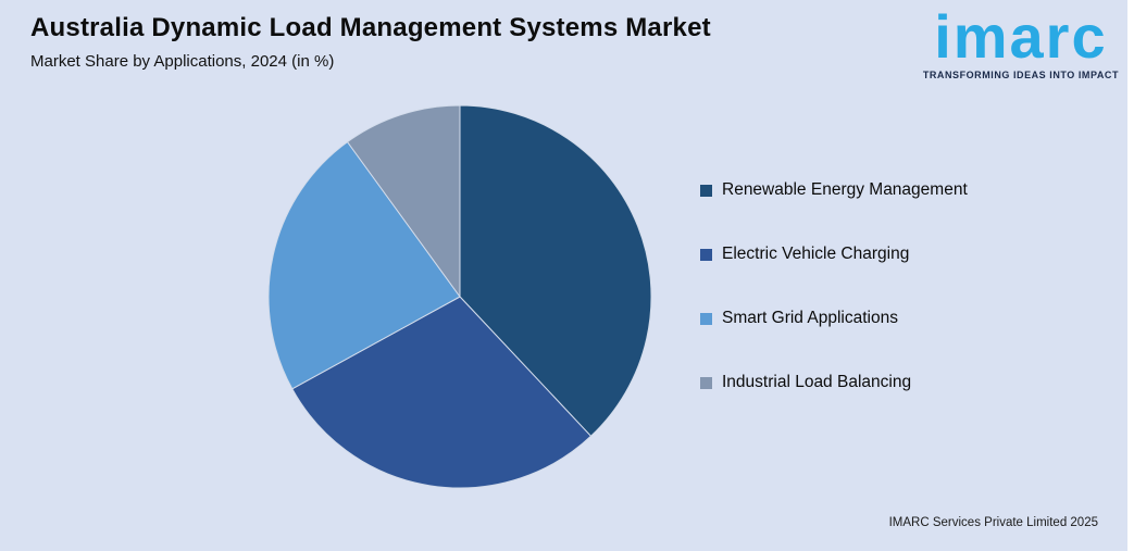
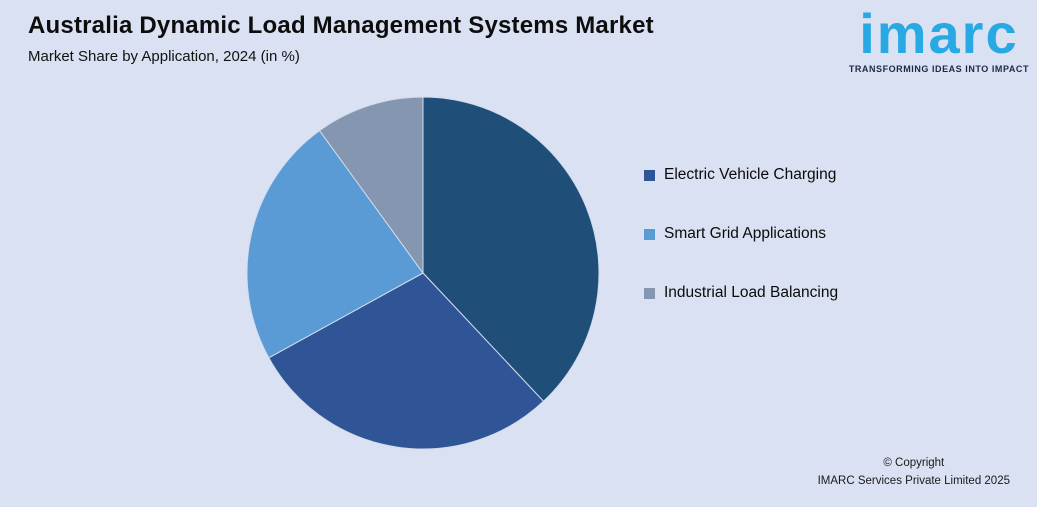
  Australia Dynamic Load Management Systems Market
- Market Share by Applications, 2024 (in %)
+ Market Share by Application, 2024 (in %)
  imarc
  TRANSFORMING IDEAS INTO IMPACT
- Renewable Energy Management
  Electric Vehicle Charging
  Smart Grid Applications
  Industrial Load Balancing
+ © Copyright
  IMARC Services Private Limited 2025
